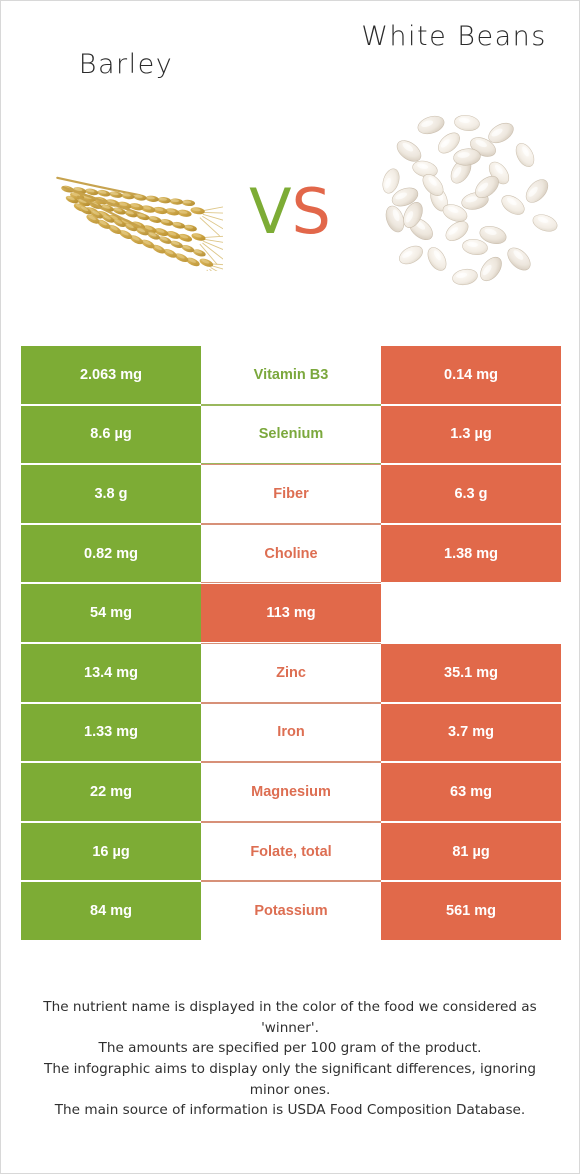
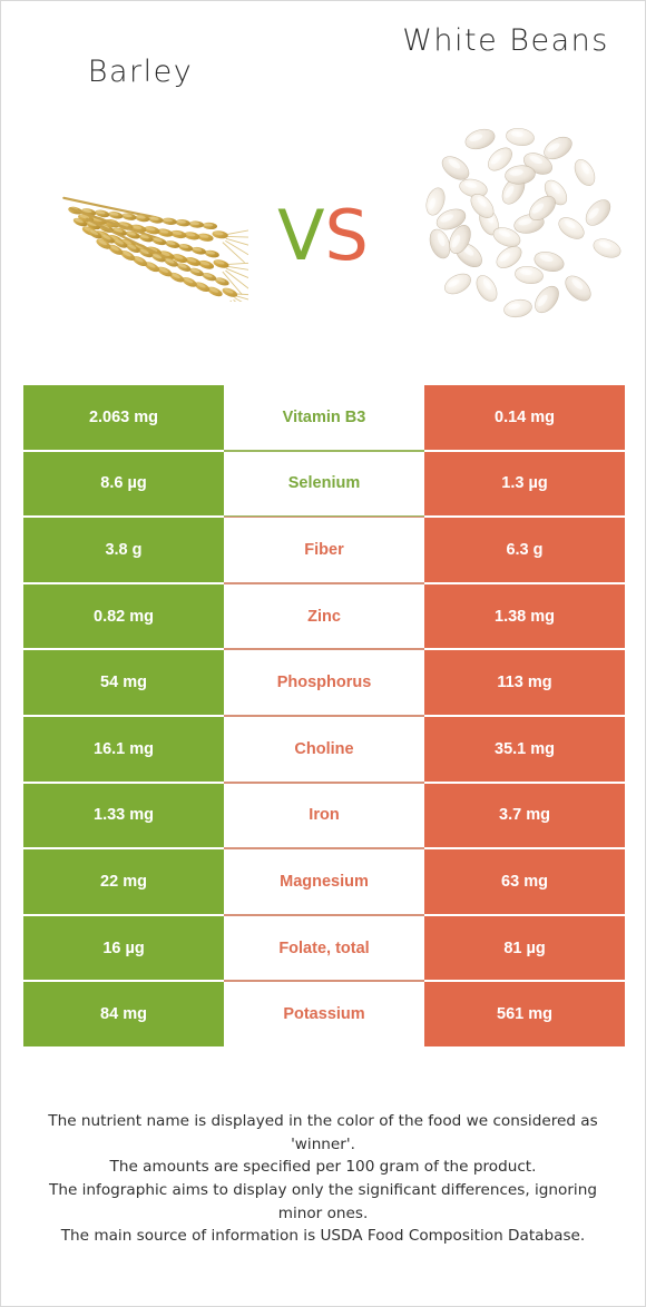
  Barley
  White Beans
  VS
  2.063 mg
  Vitamin B3
  0.14 mg
  8.6 µg
  Selenium
  1.3 µg
  3.8 g
  Fiber
  6.3 g
  0.82 mg
- Choline
+ Zinc
  1.38 mg
  54 mg
+ Phosphorus
  113 mg
- 13.4 mg
+ 16.1 mg
- Zinc
+ Choline
  35.1 mg
  1.33 mg
  Iron
  3.7 mg
  22 mg
  Magnesium
  63 mg
  16 µg
  Folate, total
  81 µg
  84 mg
  Potassium
  561 mg
  The nutrient name is displayed in the color of the food we considered as 'winner'.
  The amounts are specified per 100 gram of the product.
  The infographic aims to display only the significant differences, ignoring minor ones.
  The main source of information is USDA Food Composition Database.
